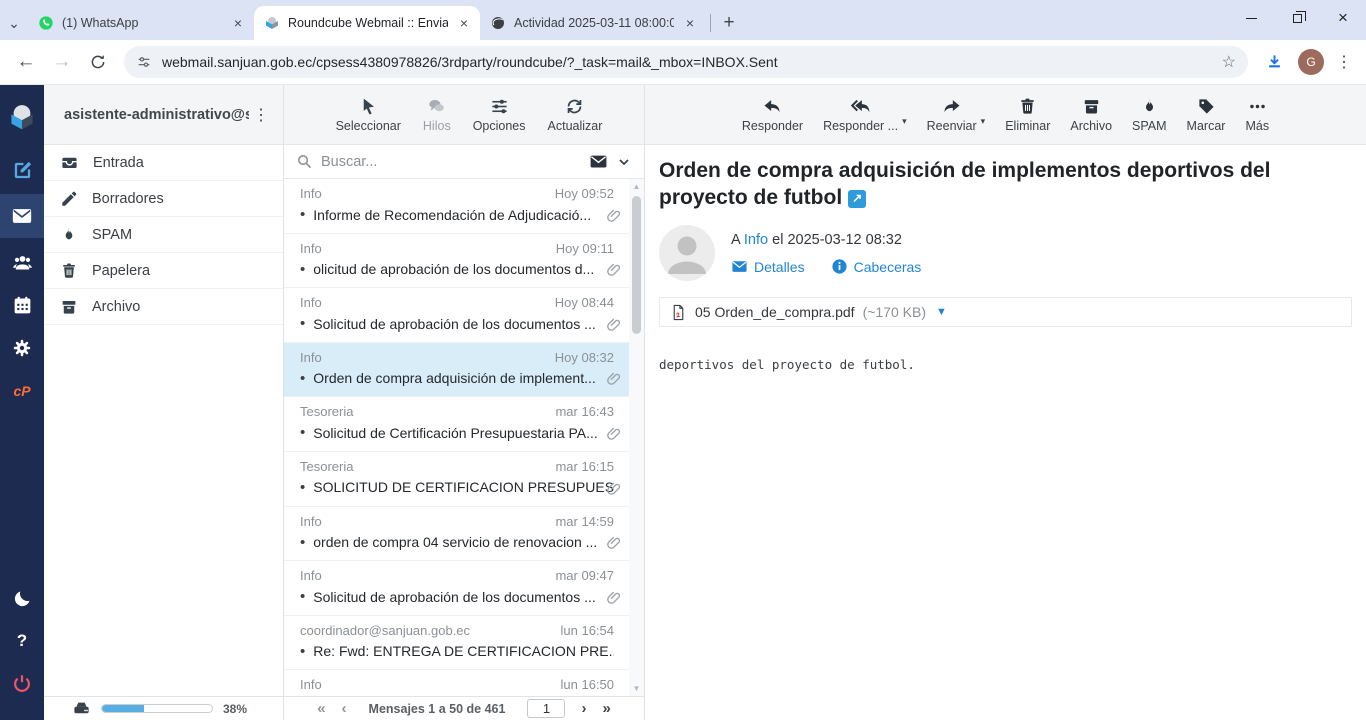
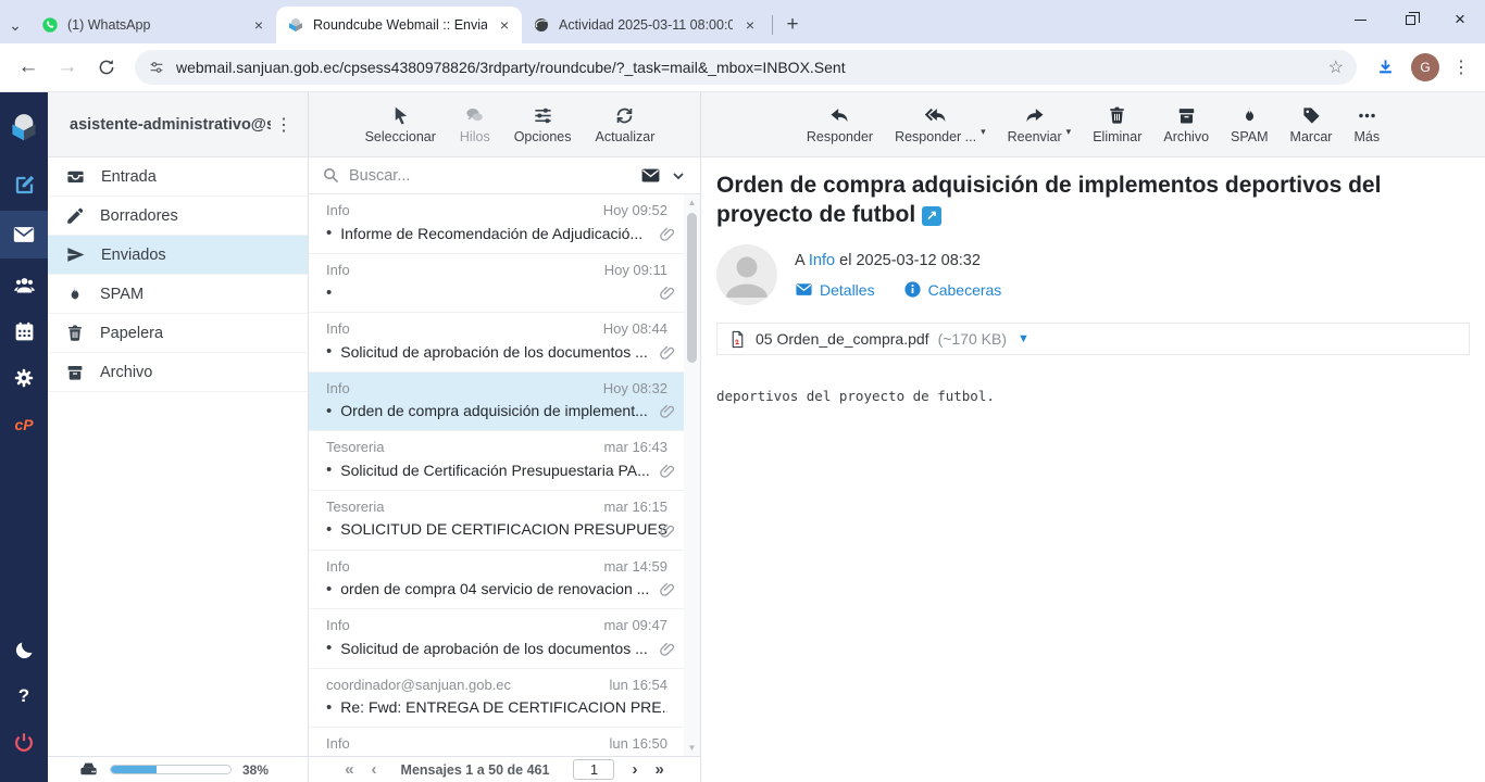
  ⌄
  (1) WhatsApp
  ×
  Roundcube Webmail :: Envia
  ×
  Actividad 2025-03-11 08:00:0
  ×
  +
  ×
  ←
  →
  webmail.sanjuan.gob.ec/cpsess4380978826/3rdparty/roundcube/?_task=mail&_mbox=INBOX.Sent
  ☆
  G
  ⋮
  cP
  ?
  asistente-administrativo@s
  ⋮
  Entrada
  Borradores
+ Enviados
  SPAM
  Papelera
  Archivo
  38%
  Seleccionar
  Hilos
  Opciones
  Actualizar
  Buscar...
  Info
  Hoy 09:52
  •
  Informe de Recomendación de Adjudicació...
  Info
  Hoy 09:11
  •
- olicitud de aprobación de los documentos d...
  Info
  Hoy 08:44
  •
  Solicitud de aprobación de los documentos ...
  Info
  Hoy 08:32
  •
  Orden de compra adquisición de implement...
  Tesoreria
  mar 16:43
  •
  Solicitud de Certificación Presupuestaria PA...
  Tesoreria
  mar 16:15
  •
  SOLICITUD DE CERTIFICACION PRESUPUE
  Info
  mar 14:59
  •
  orden de compra 04 servicio de renovacion ...
  Info
  mar 09:47
  •
  Solicitud de aprobación de los documentos ...
  coordinador@sanjuan.gob.ec
  lun 16:54
  •
  Re: Fwd: ENTREGA DE CERTIFICACION PRE.
  Info
  lun 16:50
  ▲
  ▼
  «
  ‹
  Mensajes 1 a 50 de 461
  1
  ›
  »
  Responder
  Responder ...
  ▾
  Reenviar
  ▾
  Eliminar
  Archivo
  SPAM
  Marcar
  Más
  Orden de compra adquisición de implementos deportivos del proyecto de futbol ↗
  A Info el 2025-03-12 08:32
  Detalles
  Cabeceras
  05 Orden_de_compra.pdf
  (~170 KB)
  ▼
  deportivos del proyecto de futbol.
